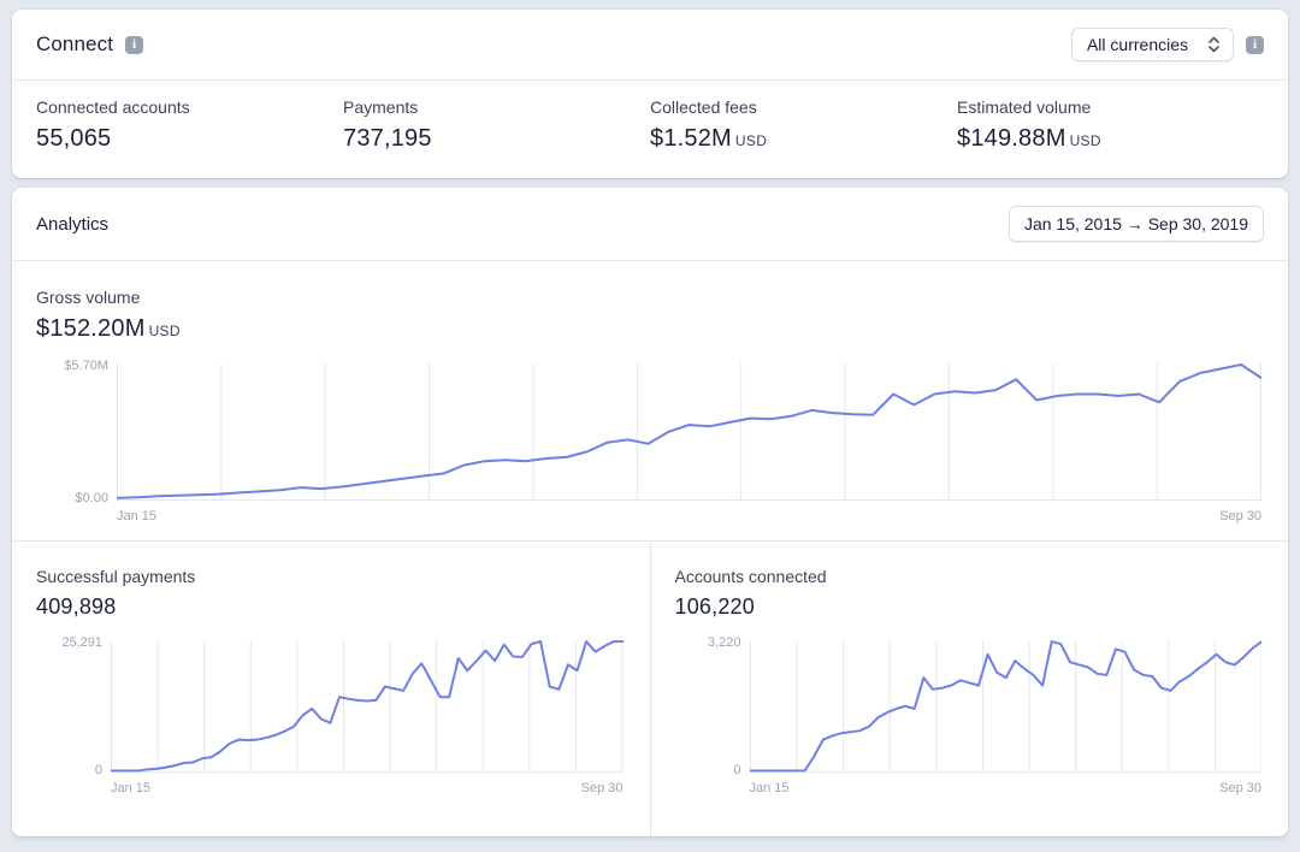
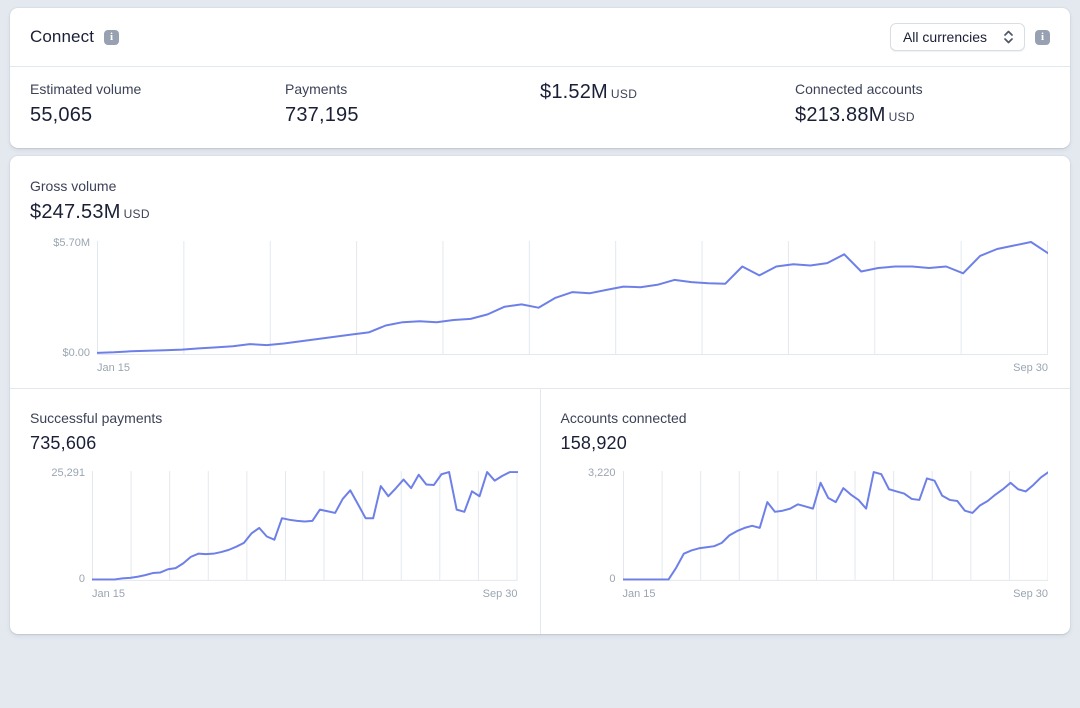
  Connect
  i
  All currencies
  i
- Connected accounts
+ Estimated volume
  55,065
  Payments
  737,195
- Collected fees
  $1.52M USD
- Estimated volume
+ Connected accounts
- $149.88M USD
+ $213.88M USD
- Analytics
- Jan 15, 2015 → Sep 30, 2019
  Gross volume
- $152.20M USD
+ $247.53M USD
  $5.70M
  $0.00
  Jan 15
  Sep 30
  Successful payments
- 409,898
+ 735,606
  25,291
  0
  Jan 15
  Sep 30
  Accounts connected
- 106,220
+ 158,920
  3,220
  0
  Jan 15
  Sep 30
